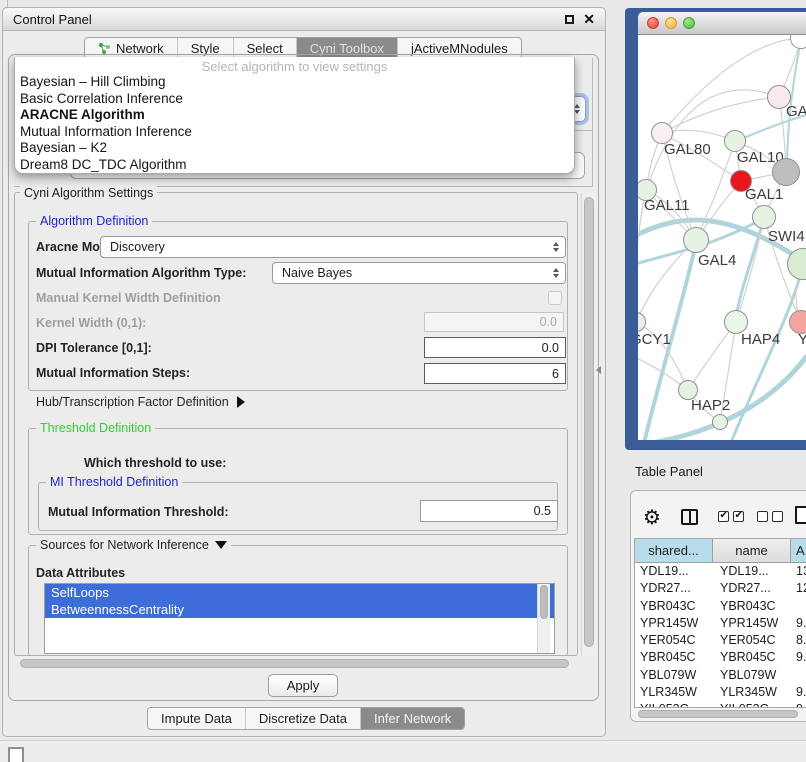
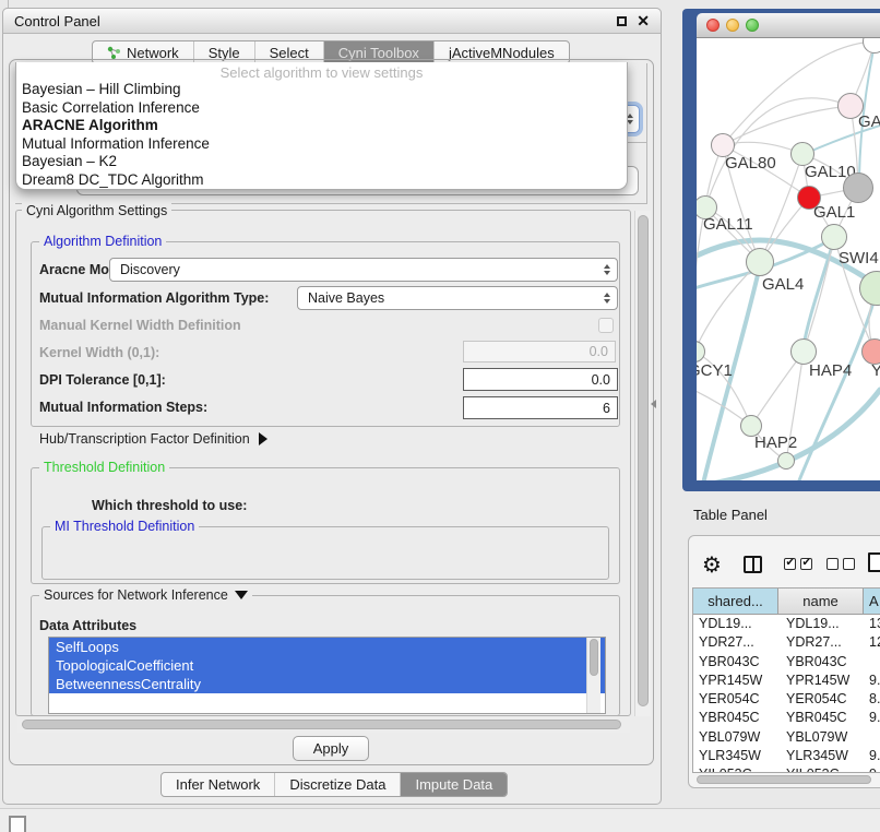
  Control Panel
  ✕
  Network
  Style
  Select
  Cyni Toolbox
  jActiveMNodules
  Select algorithm to view settings
  Bayesian – Hill Climbing
  Basic Correlation Inference
  ARACNE Algorithm
  Mutual Information Inference
  Bayesian – K2
  Dream8 DC_TDC Algorithm
  Cyni Algorithm Settings
  Algorithm Definition
  Aracne Mo
  Discovery
  Mutual Information Algorithm Type:
  Naive Bayes
  Manual Kernel Width Definition
  Kernel Width (0,1):
  0.0
  DPI Tolerance [0,1]:
  0.0
  Mutual Information Steps:
  6
  Hub/Transcription Factor Definition
  Threshold Definition
  Which threshold to use:
  MI Threshold Definition
- Mutual Information Threshold:
- 0.5
  Sources for Network Inference
  Data Attributes
  SelfLoops
+ TopologicalCoefficient
  BetweennessCentrality
  Apply
- Impute Data
+ Infer Network
  Discretize Data
- Infer Network
+ Impute Data
  GAL80
  GAL10
  GAL1
  GAL11
  SWI4
  GAL4
  CY1
  HAP4
  Y
  HAP2
  Table Panel
  ⚙
  shared...
  name
  A
  YDL19...
  YDL19...
  YDR27...
  YDR27...
  YBR043C
  YBR043C
  YPR145W
  YPR145W
  9.
  YER054C
  YER054C
  8.
  YBR045C
  YBR045C
  9.
  YBL079W
  YBL079W
  YLR345W
  YLR345W
  9.
